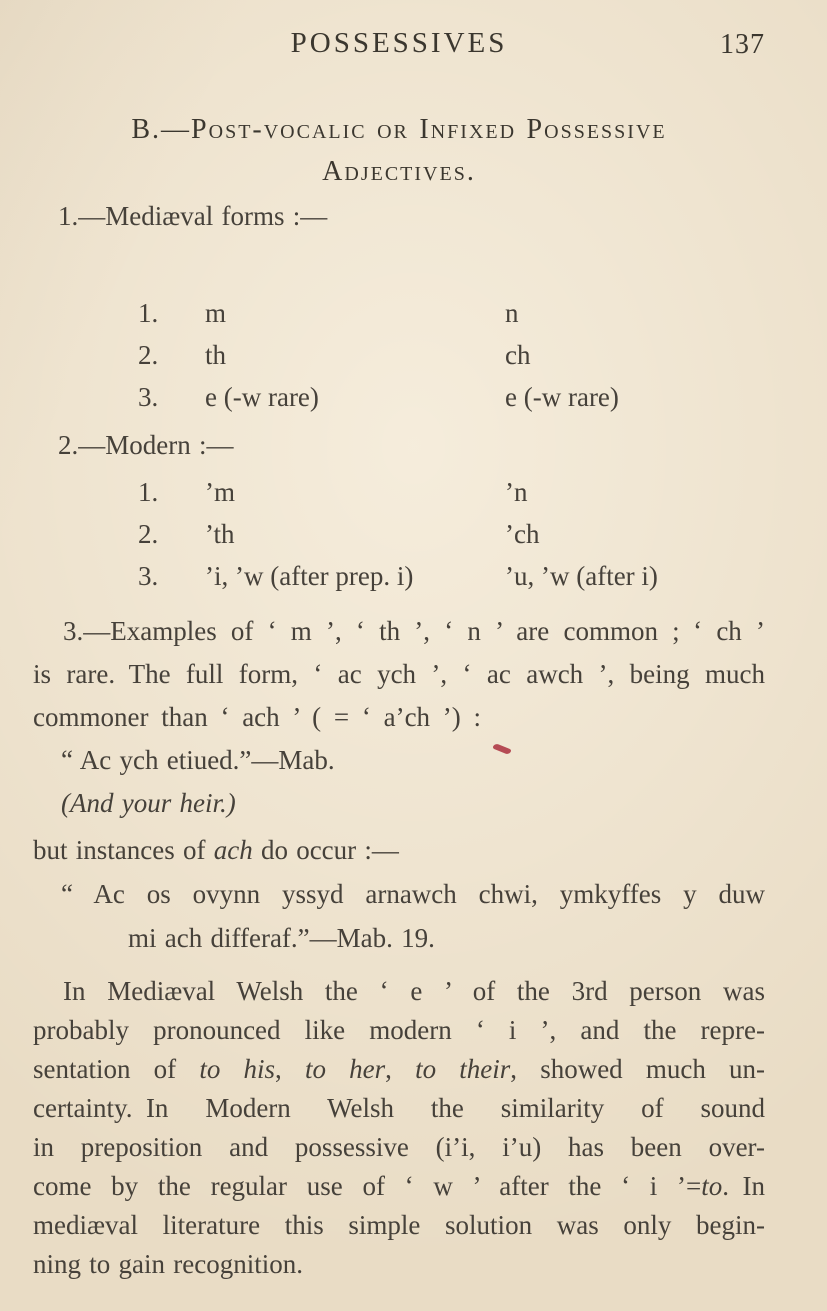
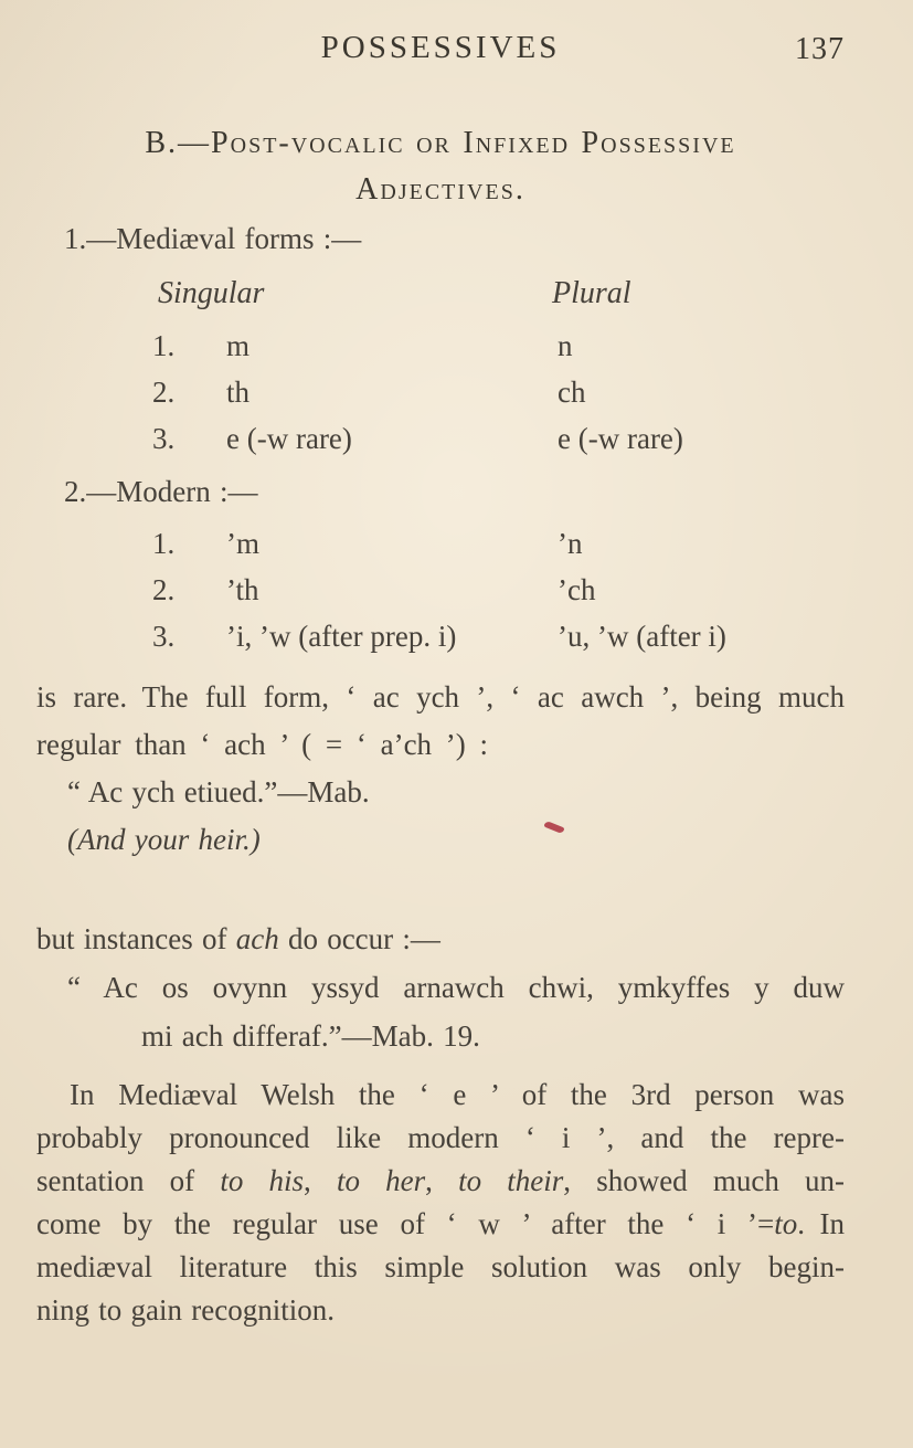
  POSSESSIVES
  137
  B.—Post-vocalic or Infixed Possessive
  Adjectives.
  1.—Mediæval forms :—
+ Singular
+ Plural
  1.
  m
  n
  2.
  th
  ch
  3.
  e (-w rare)
  e (-w rare)
  2.—Modern :—
  1.
  ’m
  ’n
  2.
  ’th
  ’ch
  3.
  ’i, ’w (after prep. i)
  ’u, ’w (after i)
- 3.—Examples of ‘ m ’, ‘ th ’, ‘ n ’ are common ; ‘ ch ’
  is rare. The full form, ‘ ac ych ’, ‘ ac awch ’, being much
- commoner than ‘ ach ’ ( = ‘ a’ch ’) :
+ regular than ‘ ach ’ ( = ‘ a’ch ’) :
  “ Ac ych etiued.”—Mab.
  (And your heir.)
  but instances of ach do occur :—
  “ Ac os ovynn yssyd arnawch chwi, ymkyffes y duw
  mi ach differaf.”—Mab. 19.
  In Mediæval Welsh the ‘ e ’ of the 3rd person was
  probably pronounced like modern ‘ i ’, and the repre-
  sentation of to his, to her, to their, showed much un-
- certainty. In Modern Welsh the similarity of sound
- in preposition and possessive (i’i, i’u) has been over-
  come by the regular use of ‘ w ’ after the ‘ i ’=to. In
  mediæval literature this simple solution was only begin-
  ning to gain recognition.
